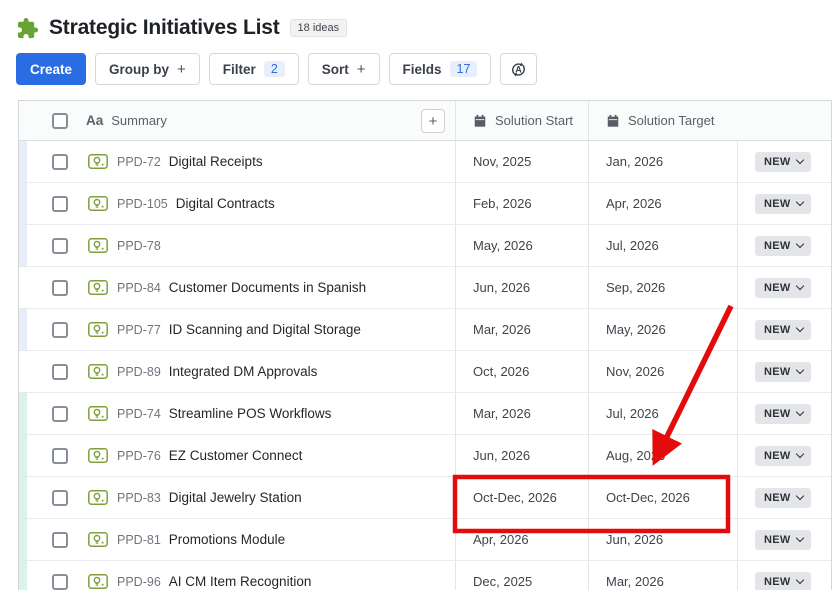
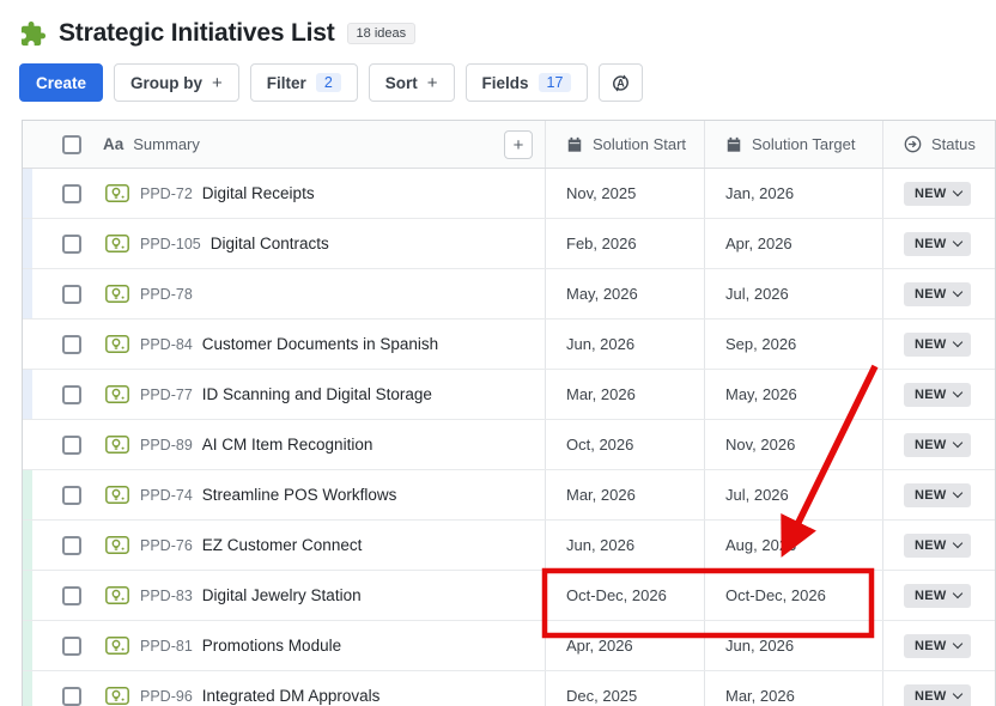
  Strategic Initiatives List
  18 ideas
  Create
  Group by
  +
  Filter
  2
  Sort
  +
  Fields
  17
  A
  Aa
  Summary
  +
  Solution Start
  Solution Target
+ Status
  PPD-72
  Digital Receipts
  Nov, 2025
  Jan, 2026
  NEW
  PPD-105
  Digital Contracts
  Feb, 2026
  Apr, 2026
  NEW
  PPD-78
  May, 2026
  Jul, 2026
  NEW
  PPD-84
  Customer Documents in Spanish
  Jun, 2026
  Sep, 2026
  NEW
  PPD-77
  ID Scanning and Digital Storage
  Mar, 2026
  May, 2026
  NEW
  PPD-89
- Integrated DM Approvals
+ AI CM Item Recognition
  Oct, 2026
  Nov, 2026
  NEW
  PPD-74
  Streamline POS Workflows
  Mar, 2026
  Jul, 2026
  NEW
  PPD-76
  EZ Customer Connect
  Jun, 2026
  Aug, 2026
  NEW
  PPD-83
  Digital Jewelry Station
  Oct-Dec, 2026
  Oct-Dec, 2026
  NEW
  PPD-81
  Promotions Module
  Apr, 2026
  Jun, 2026
  NEW
  PPD-96
- AI CM Item Recognition
+ Integrated DM Approvals
  Dec, 2025
  Mar, 2026
  NEW
